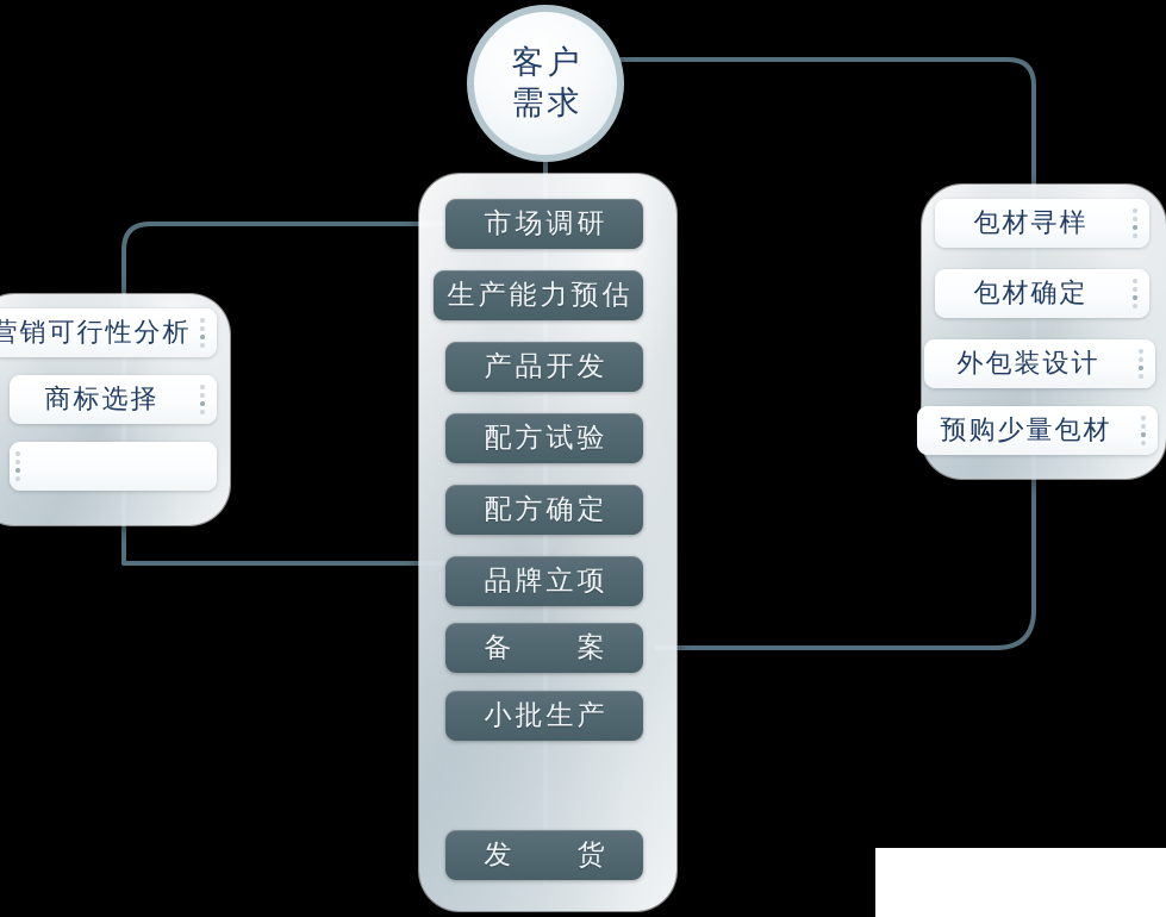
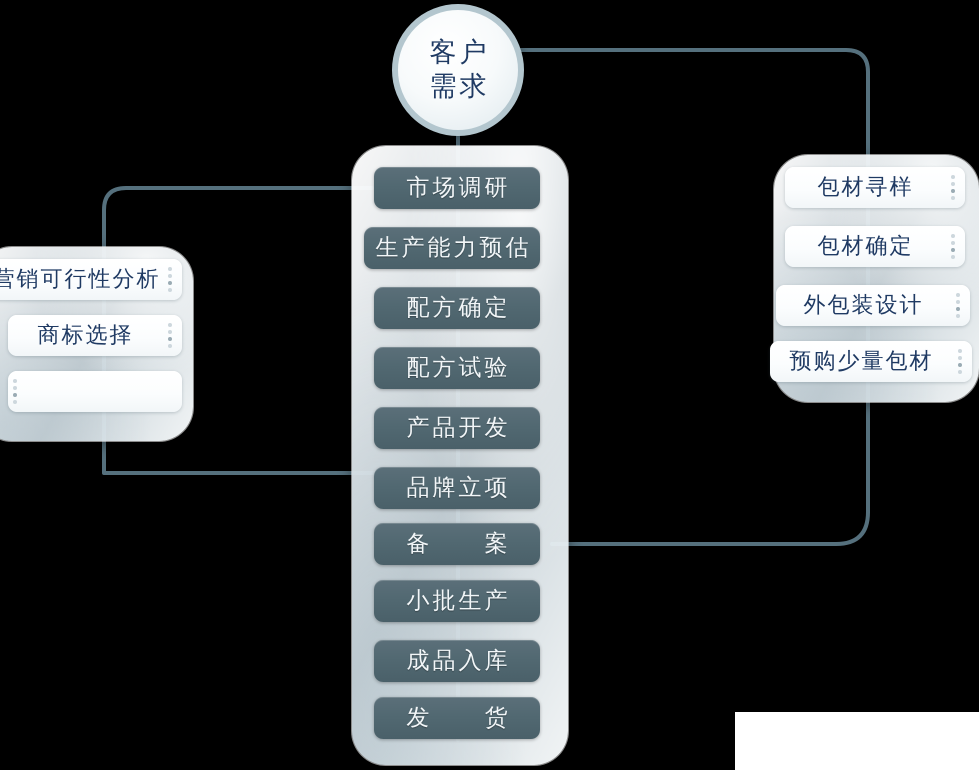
  客户
  需求
  市场调研
  生产能力预估
- 产品开发
+ 配方确定
  配方试验
- 配方确定
+ 产品开发
  品牌立项
  备 案
  小批生产
+ 成品入库
  发 货
  营销可行性分析
  商标选择
  包材寻样
  包材确定
  外包装设计
  预购少量包材
